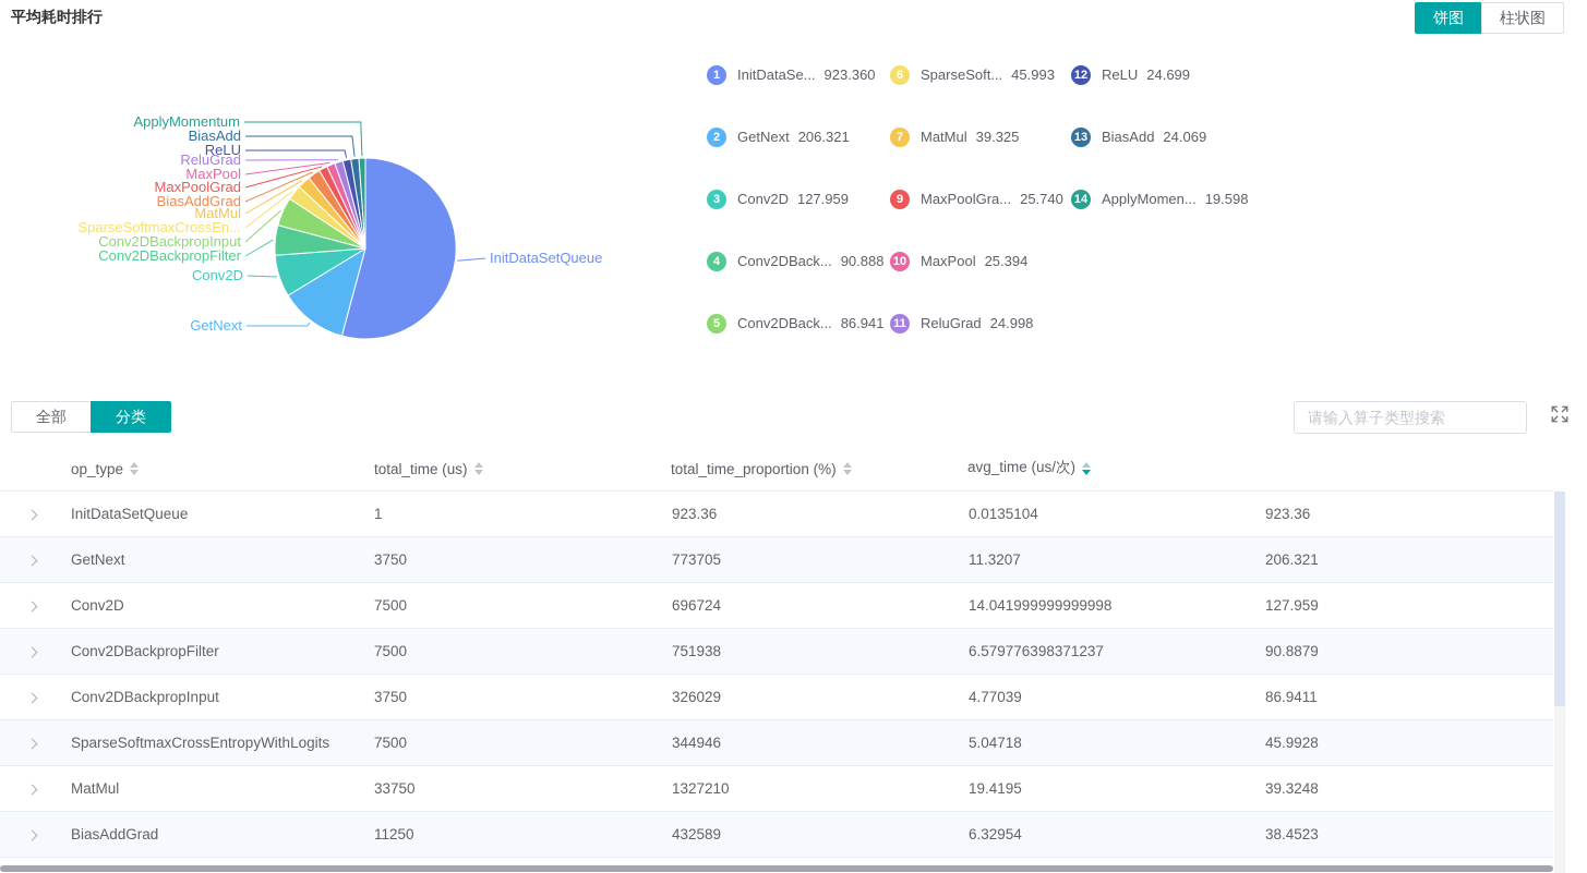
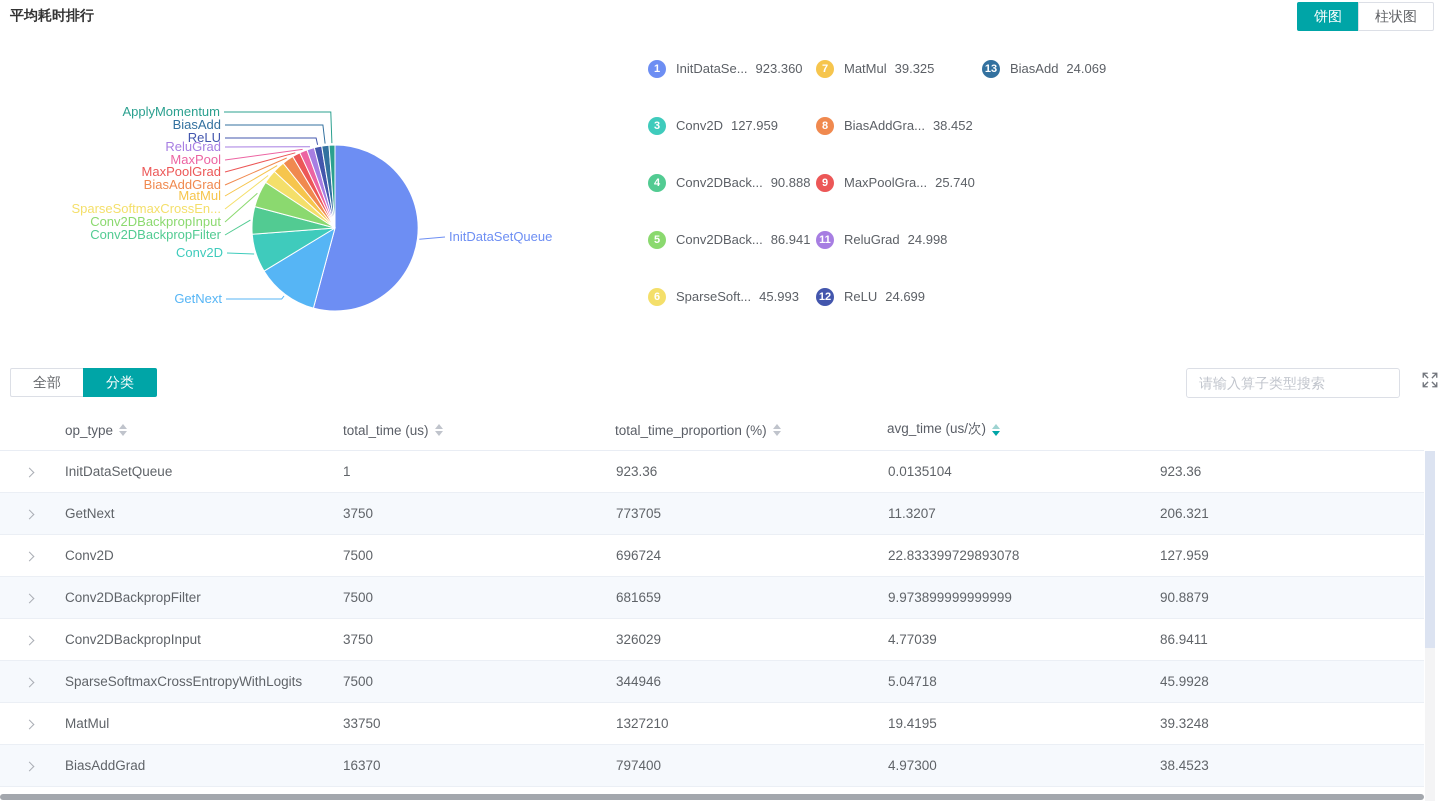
  平均耗时排行
  饼图
  柱状图
  InitDataSetQueue
  GetNext
  Conv2D
  Conv2DBackpropFilter
  Conv2DBackpropInput
  SparseSoftmaxCrossEn...
  MatMul
  BiasAddGrad
  MaxPoolGrad
  MaxPool
  ReluGrad
  ReLU
  BiasAdd
  ApplyMomentum
  1
  InitDataSe... 923.360
- 2
- GetNext 206.321
  3
  Conv2D 127.959
  4
  Conv2DBack... 90.888
  5
  Conv2DBack... 86.941
  6
  SparseSoft... 45.993
  7
  MatMul 39.325
+ 8
+ BiasAddGra... 38.452
  9
  MaxPoolGra... 25.740
- 10
- MaxPool 25.394
  11
  ReluGrad 24.998
  12
  ReLU 24.699
  13
  BiasAdd 24.069
- 14
- ApplyMomen... 19.598
  全部
  分类
  请输入算子类型搜索
  op_type
  total_time (us)
  total_time_proportion (%)
  avg_time (us/次)
  InitDataSetQueue
  1
  923.36
  0.0135104
  923.36
  GetNext
  3750
  773705
  11.3207
  206.321
  Conv2D
  7500
  696724
- 14.041999999999998
+ 22.833399729893078
  127.959
  Conv2DBackpropFilter
  7500
- 751938
+ 681659
- 6.579776398371237
+ 9.973899999999999
  90.8879
  Conv2DBackpropInput
  3750
  326029
  4.77039
  86.9411
  SparseSoftmaxCrossEntropyWithLogits
  7500
  344946
  5.04718
  45.9928
  MatMul
  33750
  1327210
  19.4195
  39.3248
  BiasAddGrad
- 11250
+ 16370
- 432589
+ 797400
- 6.32954
+ 4.97300
  38.4523
